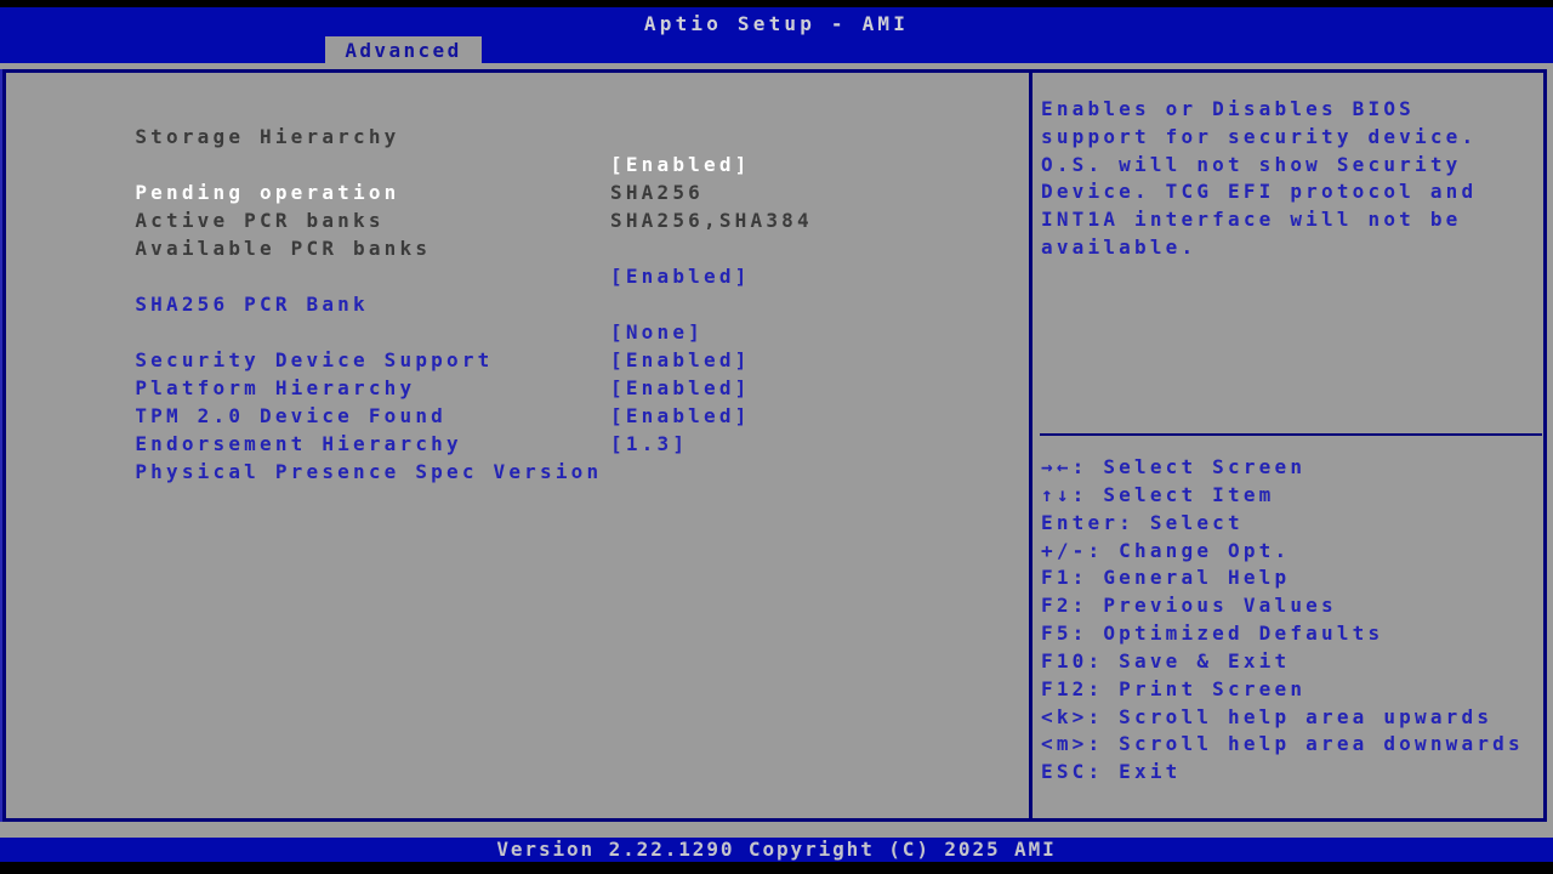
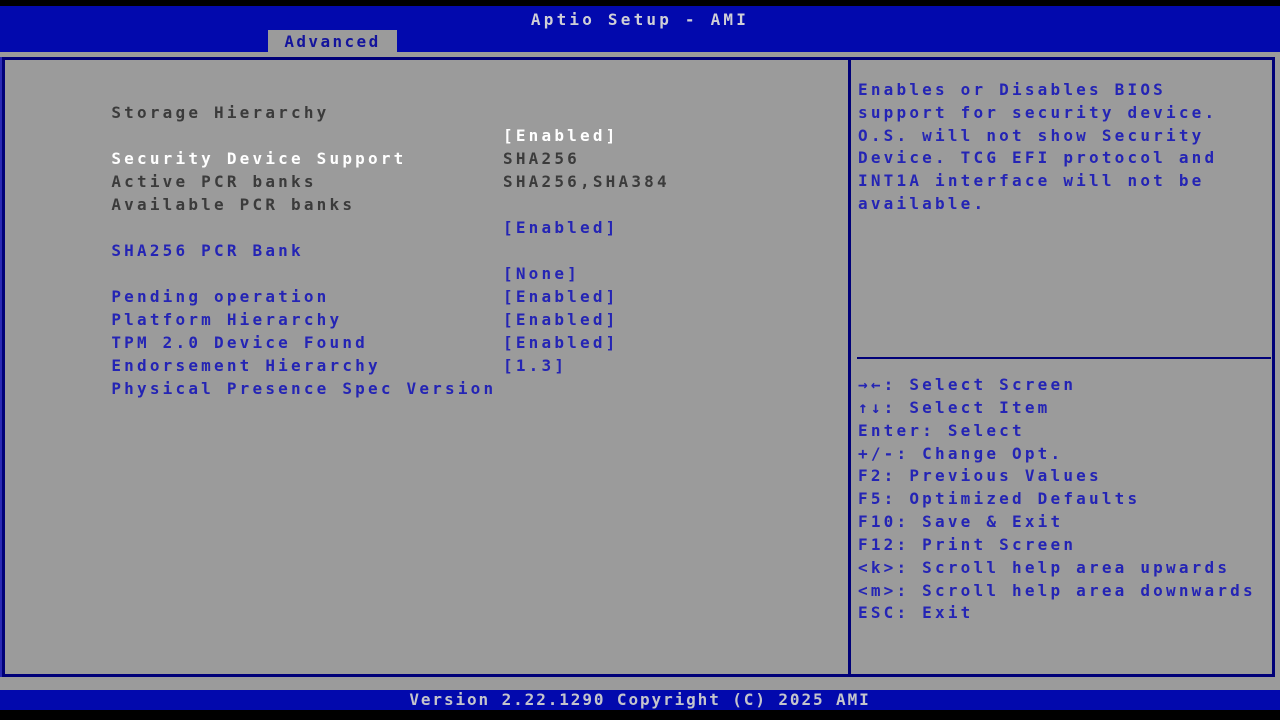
  Aptio Setup - AMI
  Advanced
  Storage Hierarchy
- Pending operation
+ Security Device Support
  [Enabled]
  Active PCR banks
  SHA256
  Available PCR banks
  SHA256,SHA384
  SHA256 PCR Bank
  [Enabled]
- Security Device Support
+ Pending operation
  [None]
  Platform Hierarchy
  [Enabled]
  TPM 2.0 Device Found
  [Enabled]
  Endorsement Hierarchy
  [Enabled]
  Physical Presence Spec Version
  [1.3]
  Enables or Disables BIOS
  support for security device.
  O.S. will not show Security
  Device. TCG EFI protocol and
  INT1A interface will not be
  available.
  →←: Select Screen
  ↑↓: Select Item
  Enter: Select
  +/-: Change Opt.
- F1: General Help
  F2: Previous Values
  F5: Optimized Defaults
  F10: Save & Exit
  F12: Print Screen
  <k>: Scroll help area upwards
  <m>: Scroll help area downwards
  ESC: Exit
  Version 2.22.1290 Copyright (C) 2025 AMI
